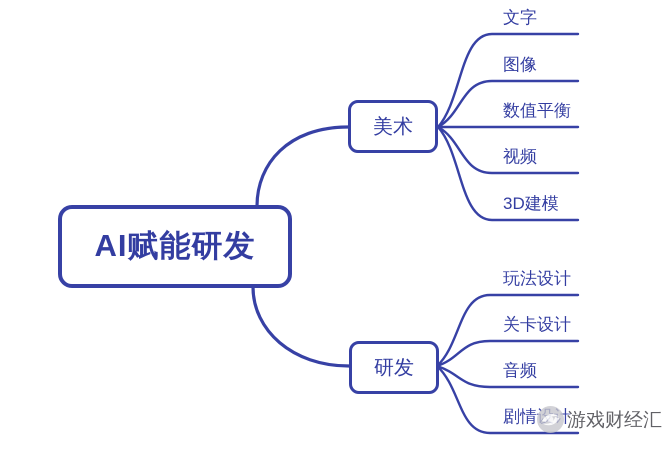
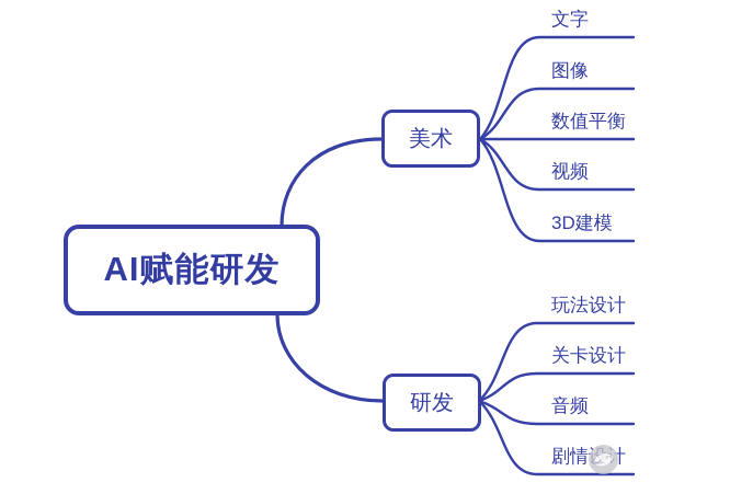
  AI赋能研发
  美术
  研发
  文字
  图像
  数值平衡
  视频
  3D建模
  玩法设计
  关卡设计
  音频
  剧情设计
- 游戏财经汇
